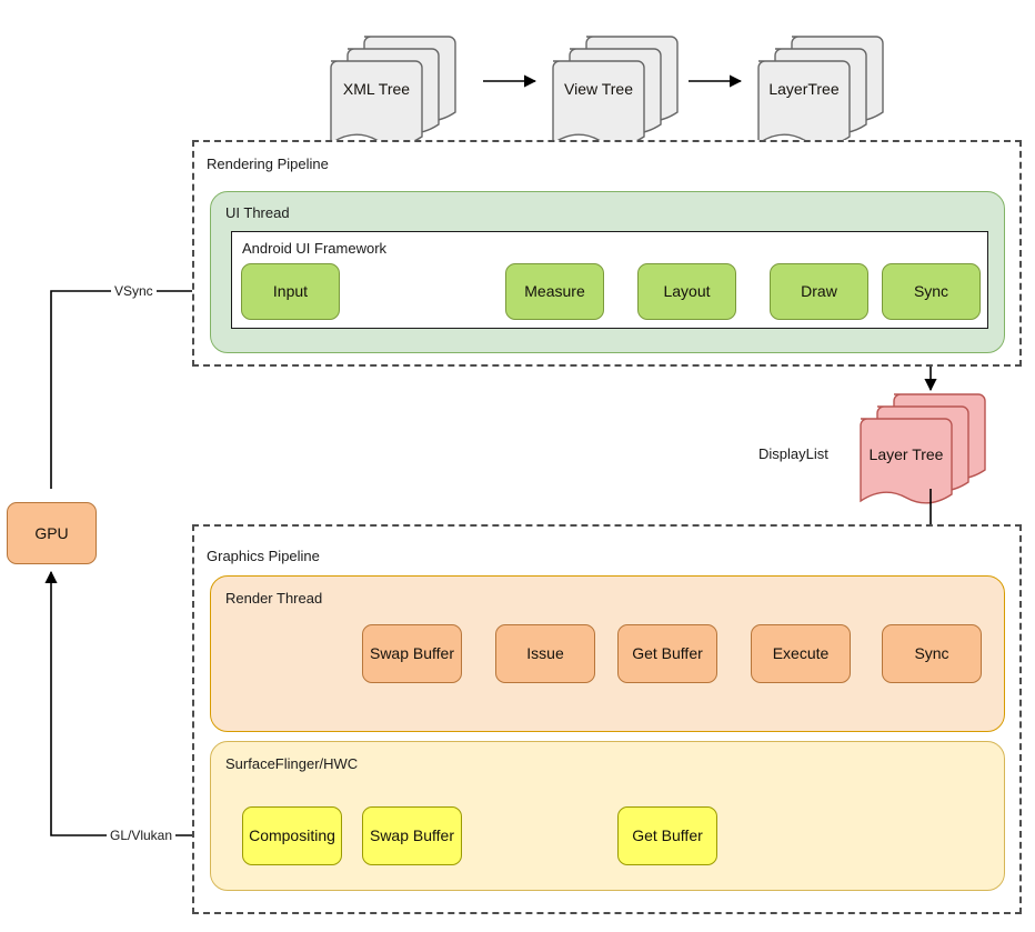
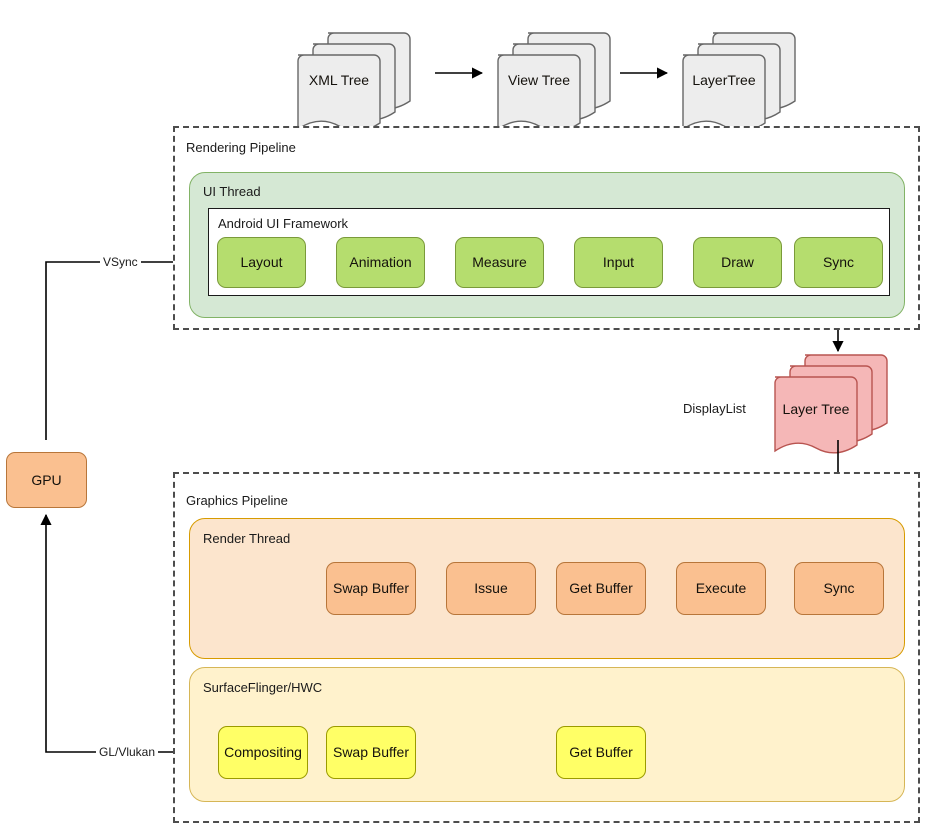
  XML Tree
  View Tree
  LayerTree
  Rendering Pipeline
  UI Thread
  Android UI Framework
- Input
+ Layout
+ Animation
  Measure
- Layout
+ Input
  Draw
  Sync
  DisplayList
  Layer Tree
  GPU
  VSync
  GL/Vlukan
  Graphics Pipeline
  Render Thread
  Swap Buffer
  Issue
  Get Buffer
  Execute
  Sync
  SurfaceFlinger/HWC
  Compositing
  Swap Buffer
  Get Buffer
